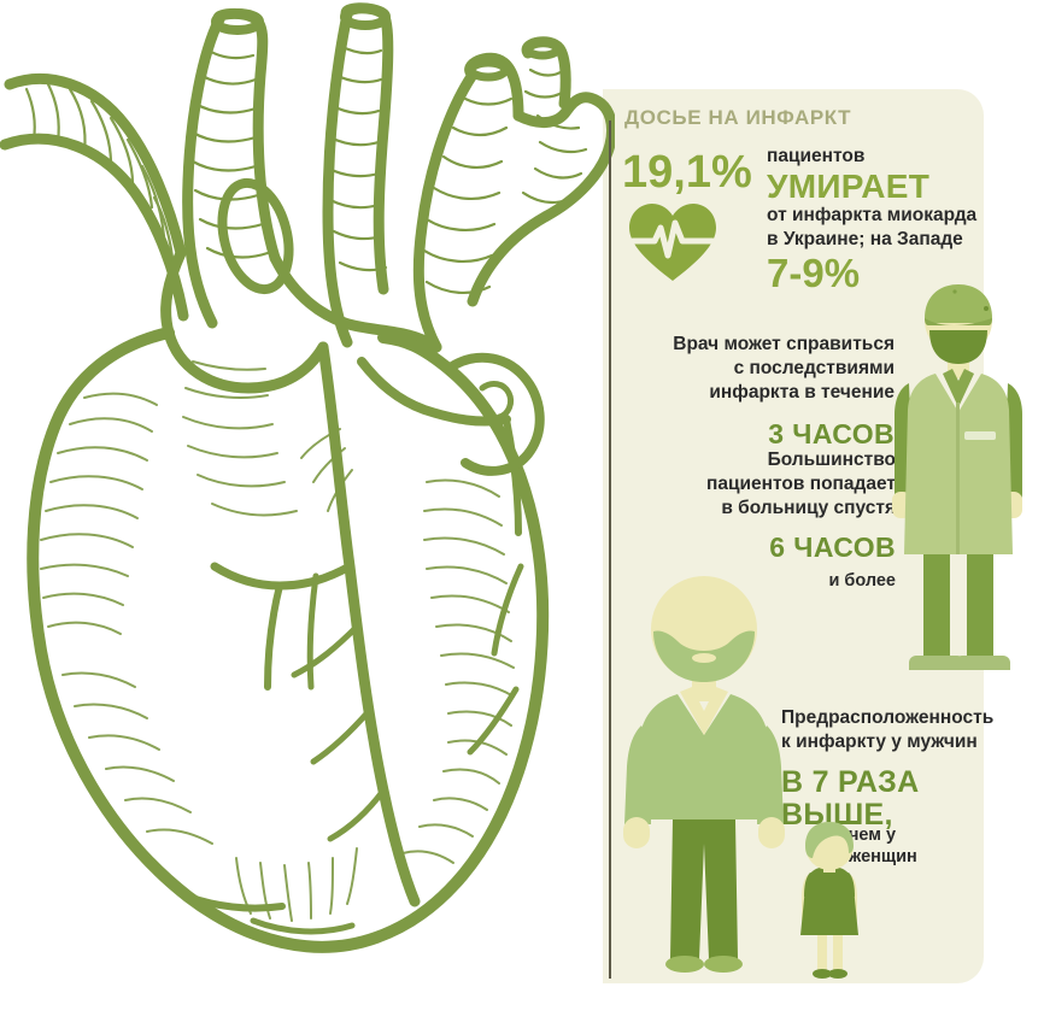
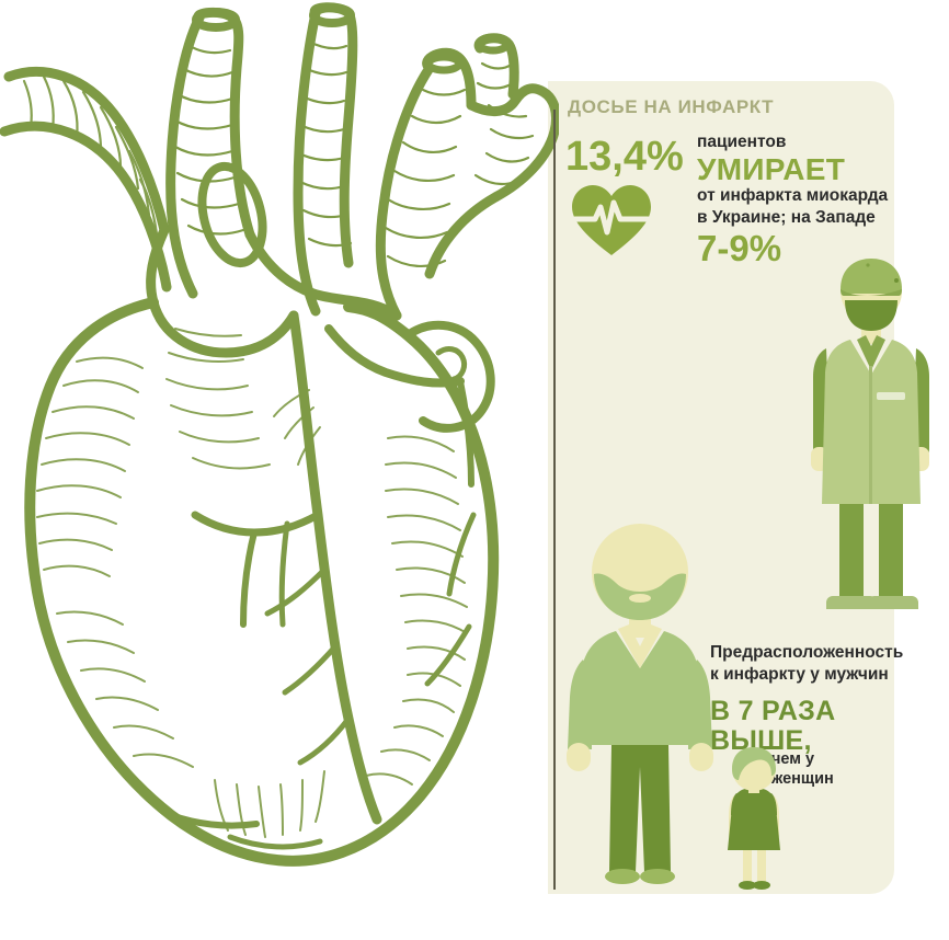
  ДОСЬЕ НА ИНФАРКТ
- 19,1%
+ 13,4%
  пациентов
  УМИРАЕТ
  от инфаркта миокарда
  в Украине; на Западе
  7-9%
- Врач может справиться
- с последствиями
- инфаркта в течение
- 3 ЧАСОВ
- Большинство
- пациентов попадает
- в больницу спустя
- 6 ЧАСОВ
- и более
  Предрасположенность
  к инфаркту у мужчин
  В 7 РАЗА
  ВЫШЕ,
  чем у
  женщин
